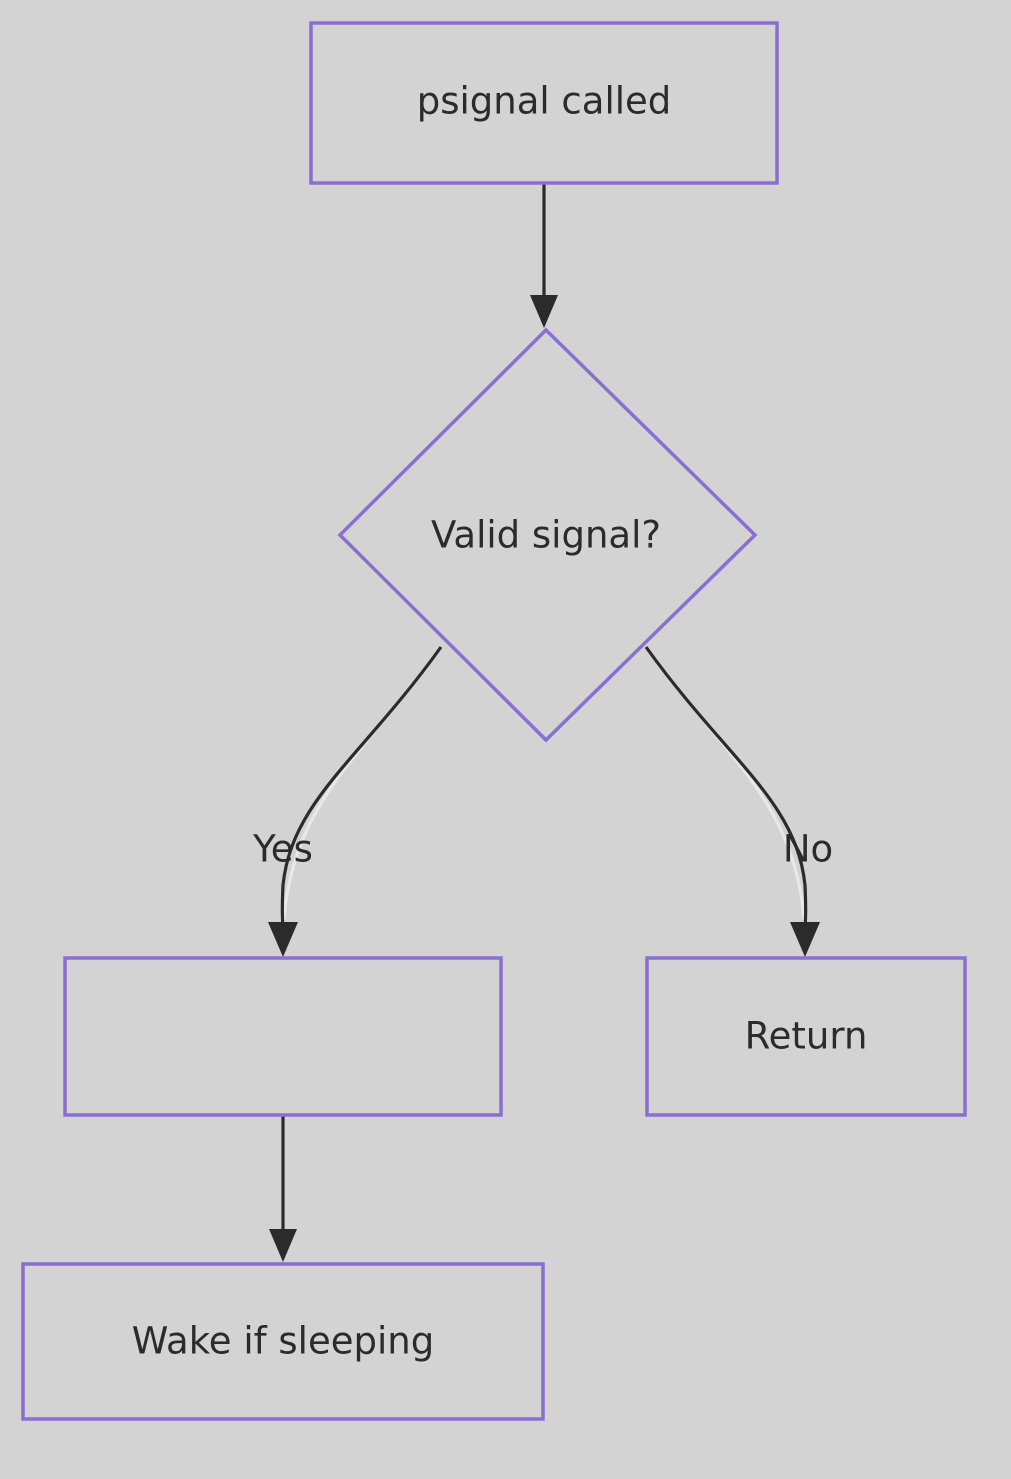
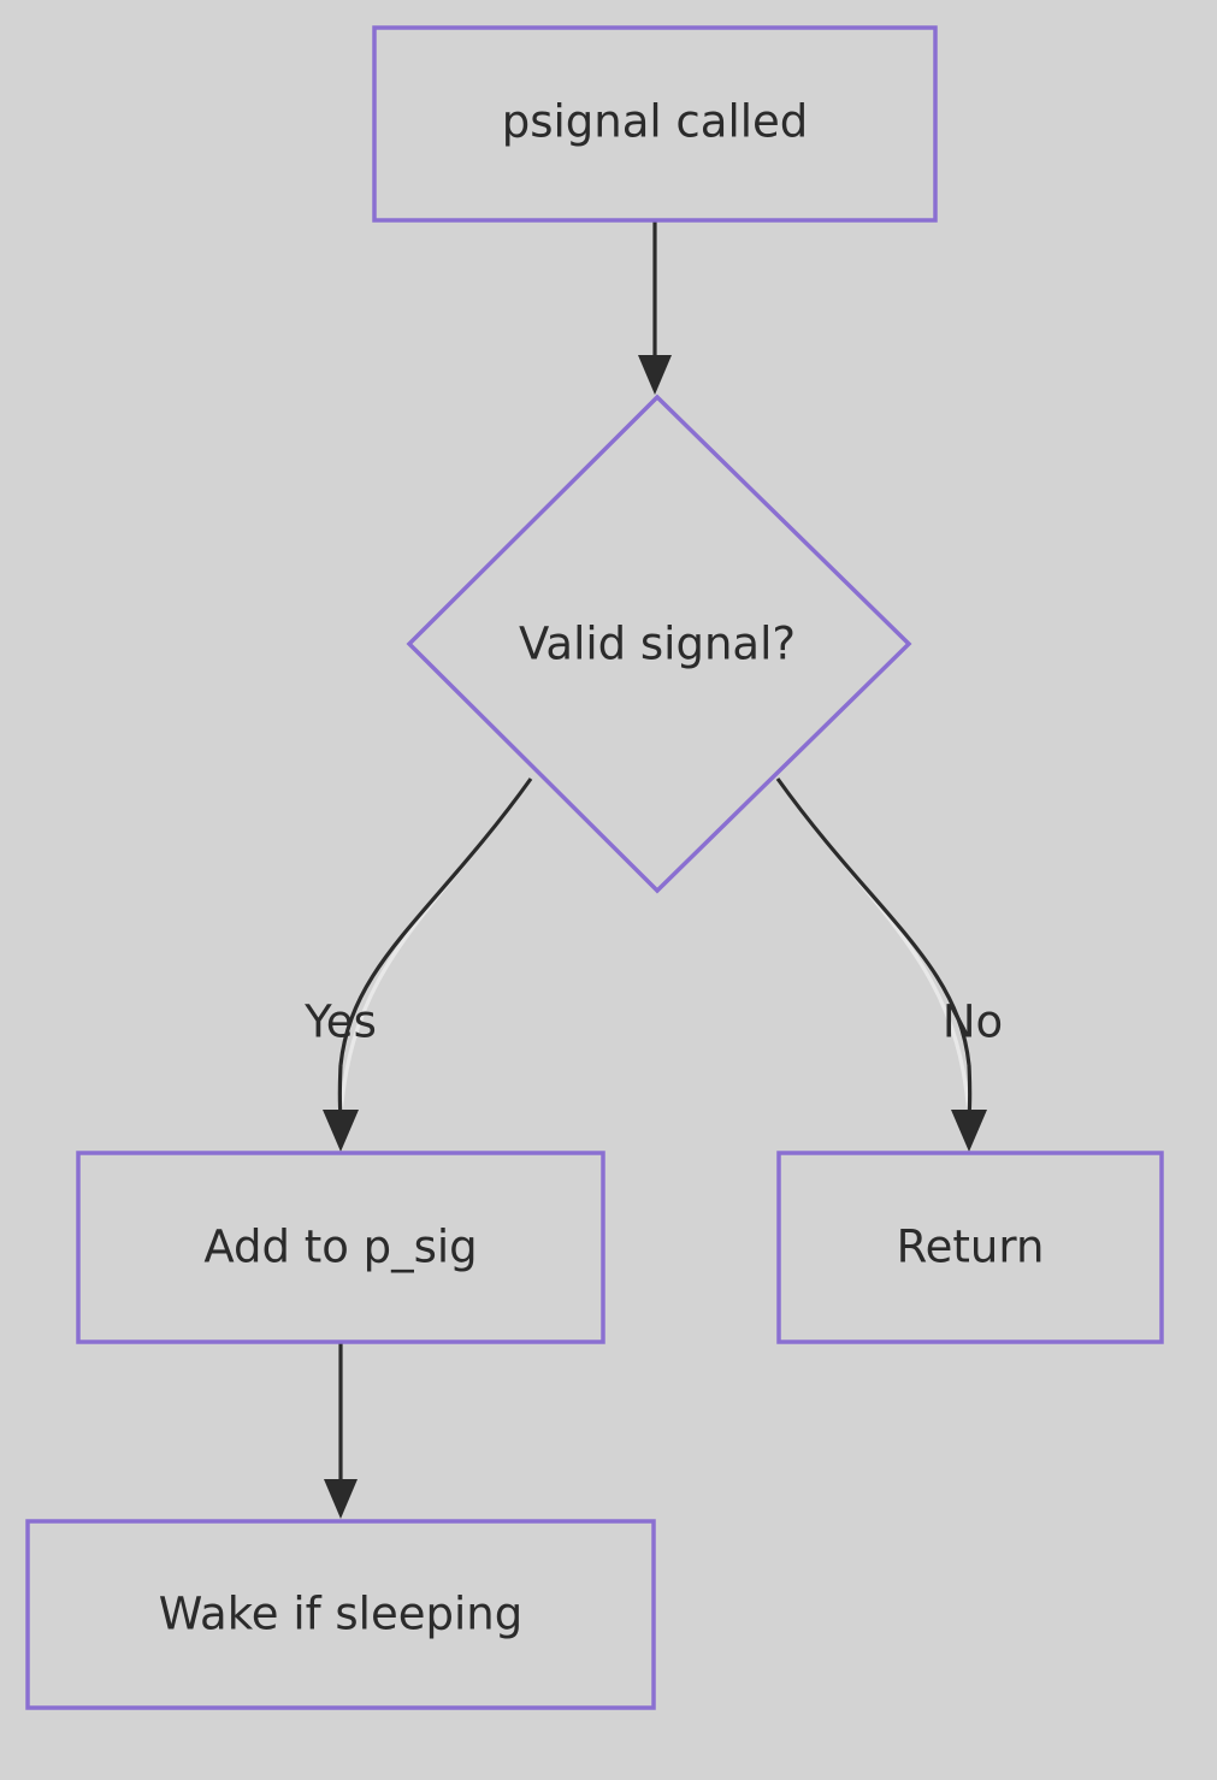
  Yes
  No
  psignal called
  Valid signal?
+ Add to p_sig
  Return
  Wake if sleeping
